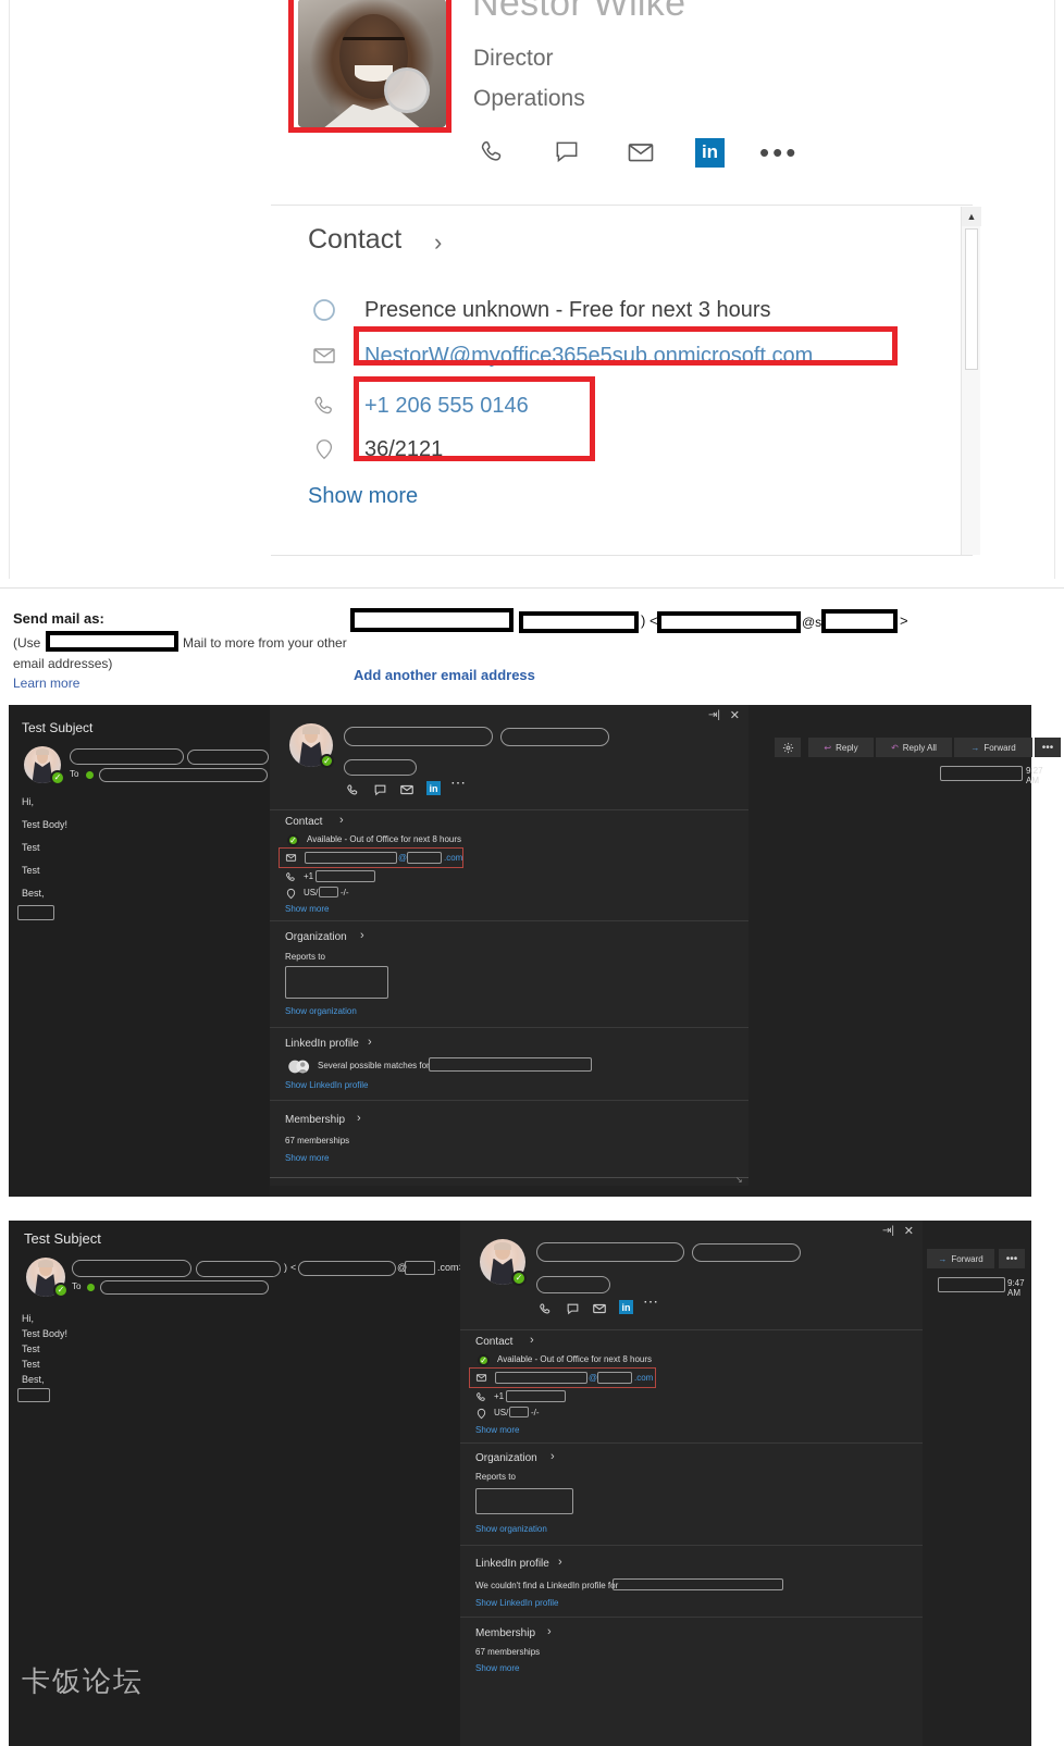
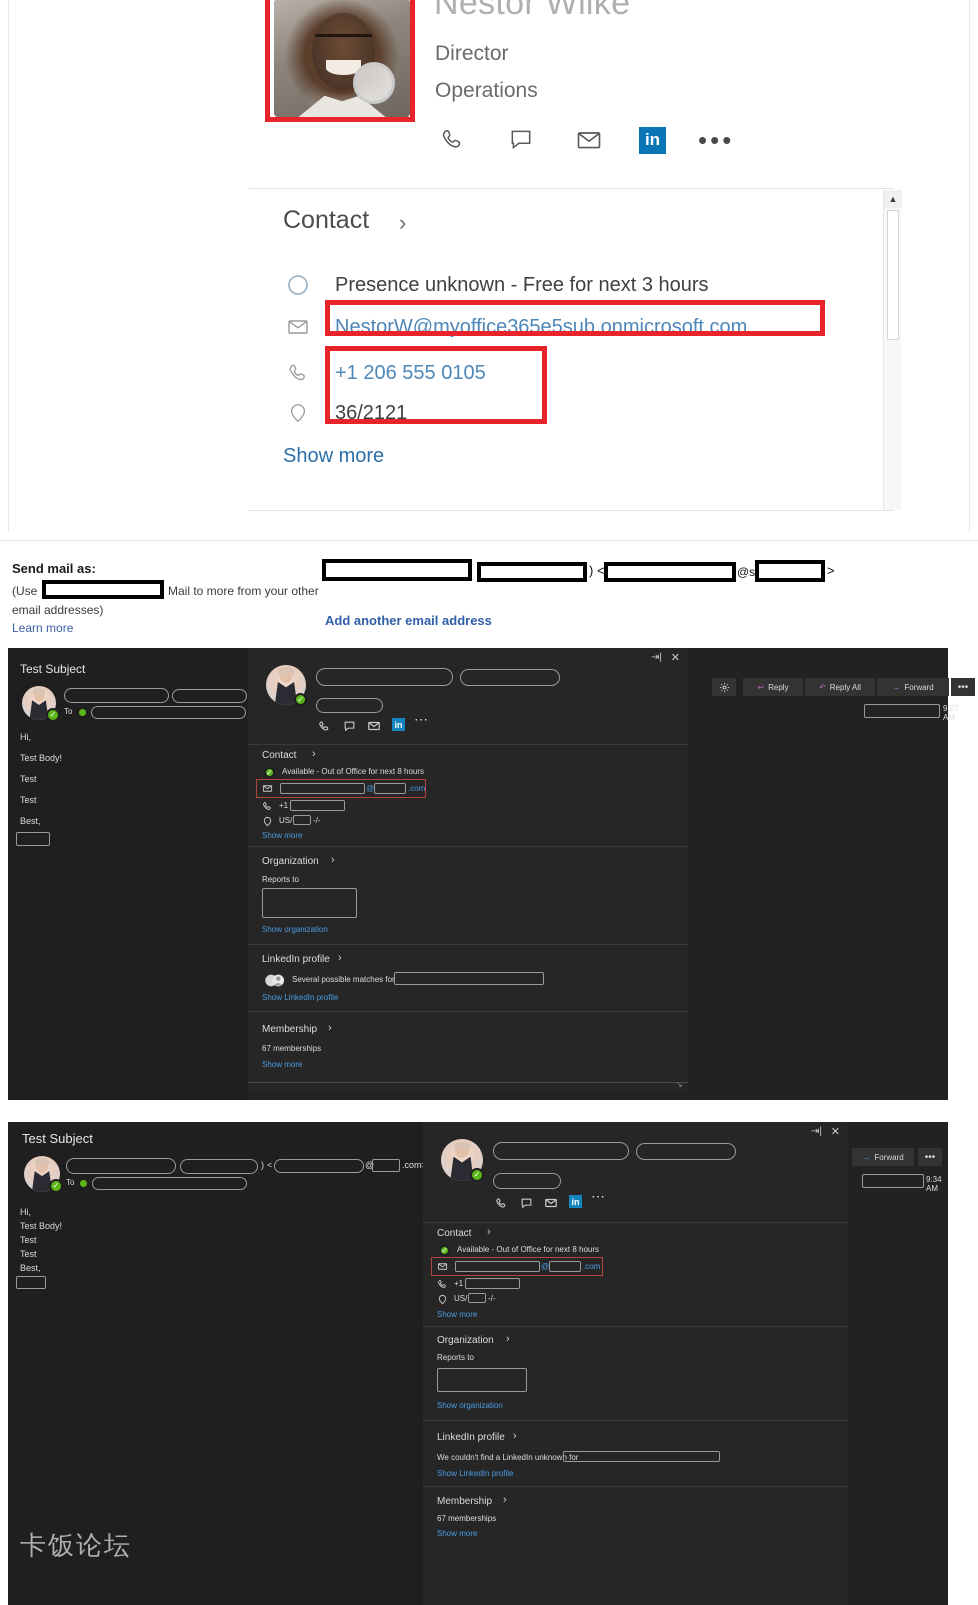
  Nestor Wilke
  Director
  Operations
  in
  •••
  Contact
  ›
  Presence unknown - Free for next 3 hours
  NestorW@myoffice365e5sub.onmicrosoft.com
- +1 206 555 0146
+ +1 206 555 0105
  36/2121
  Show more
  ▲
  Send mail as:
  (Use
  Mail to more from your other
  email addresses)
  Learn more
  Add another email address
  )
  <
  @s
  >
  Test Subject
  ✓
  To
  Hi,
  Test Body!
  Test
  Test
  Best,
  ⇥|
  ✕
  ✓
  in
  ⋯
  Contact
  ›
  ✓
  Available - Out of Office for next 8 hours
  @
  .com
  +1
  US/
  -/-
  Show more
  Organization
  ›
  Reports to
  Show organization
  LinkedIn profile
  ›
  Several possible matches for
  Show LinkedIn profile
  Membership
  ›
  67 memberships
  Show more
  ↘
  ↩
  Reply
  ↶
  Reply All
  →
  Forward
  •••
  9:27 AM
  Test Subject
  ✓
  )
  <
  @
  .com
  To
  Hi,
  Test Body!
  Test
  Test
  Best,
  ⇥|
  ✕
  ✓
  in
  ⋯
  Contact
  ›
  ✓
  Available - Out of Office for next 8 hours
  @
  .com
  +1
  US/
  -/-
  Show more
  Organization
  ›
  Reports to
  Show organization
  LinkedIn profile
  ›
- We couldn't find a LinkedIn profile for
+ We couldn't find a LinkedIn unknown for
  Show LinkedIn profile
  Membership
  ›
  67 memberships
  Show more
  →
  Forward
  •••
- 9:47 AM
+ 9:34 AM
  卡饭论坛
